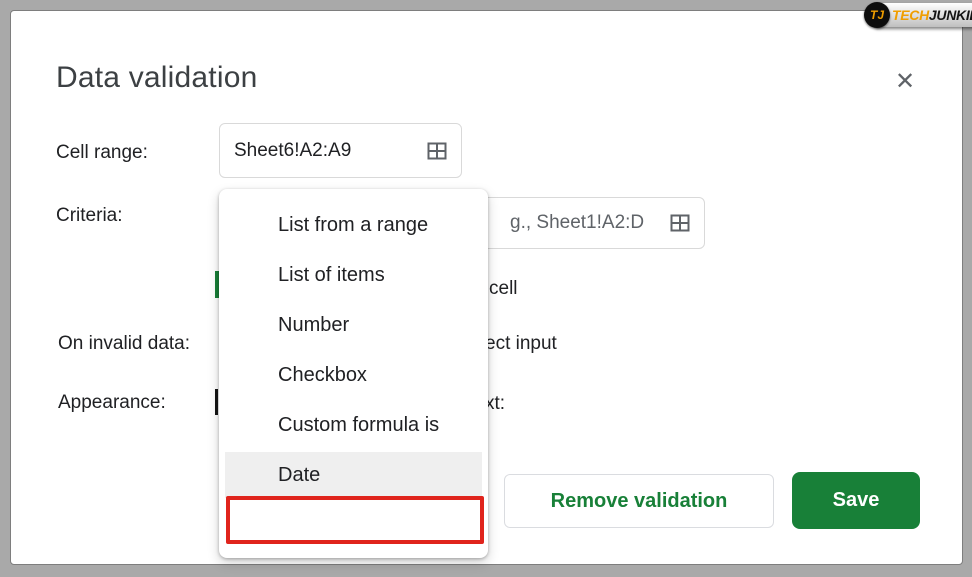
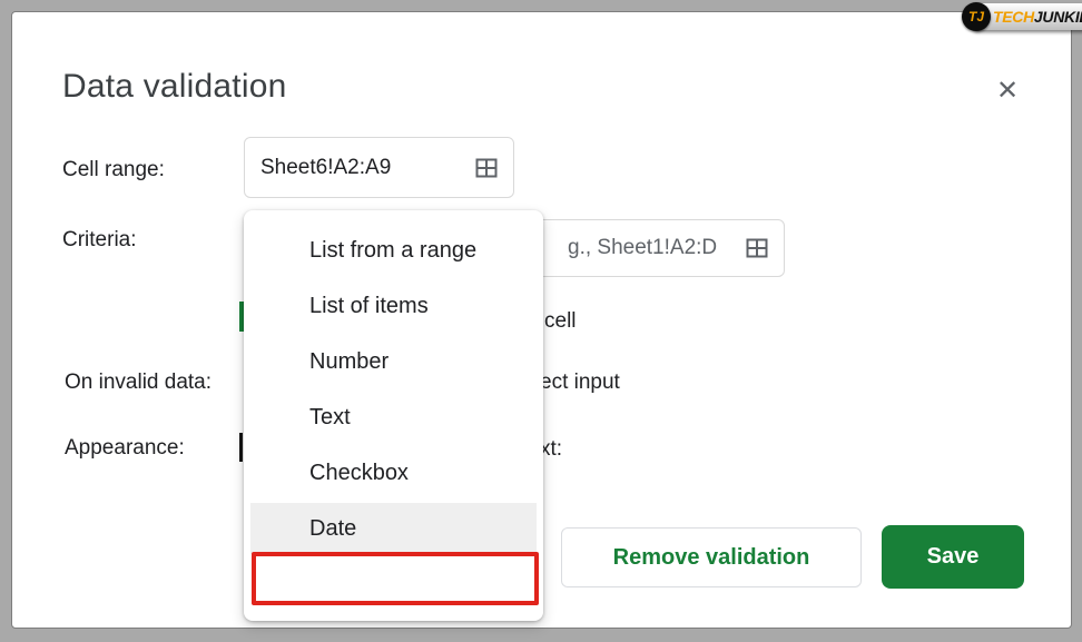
  Data validation
  ✕
  Cell range:
  Sheet6!A2:A9
  Criteria:
  g., Sheet1!A2:D
  cell
  On invalid data:
  ect input
  Appearance:
  xt:
  List from a range
  List of items
  Number
+ Text
  Checkbox
- Custom formula is
  Date
  Remove validation
  Save
  TJ
  TECH
  JUNKI
